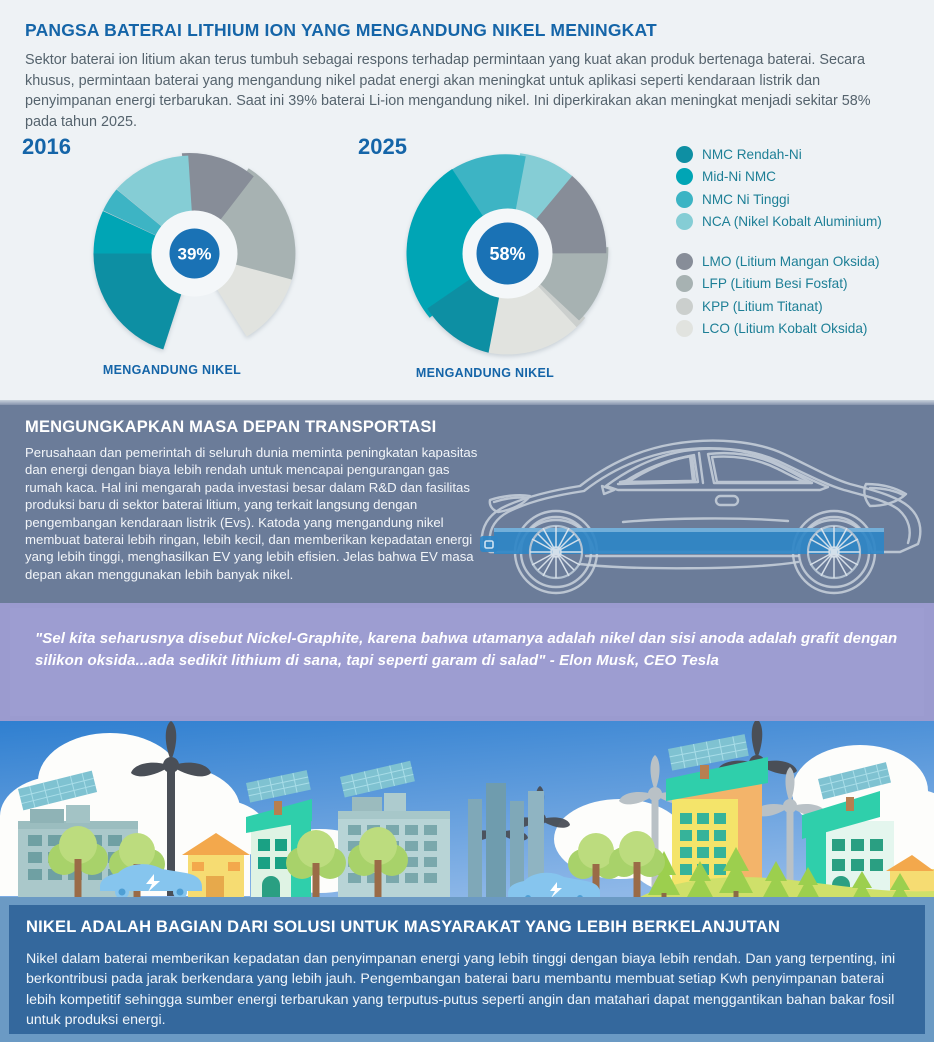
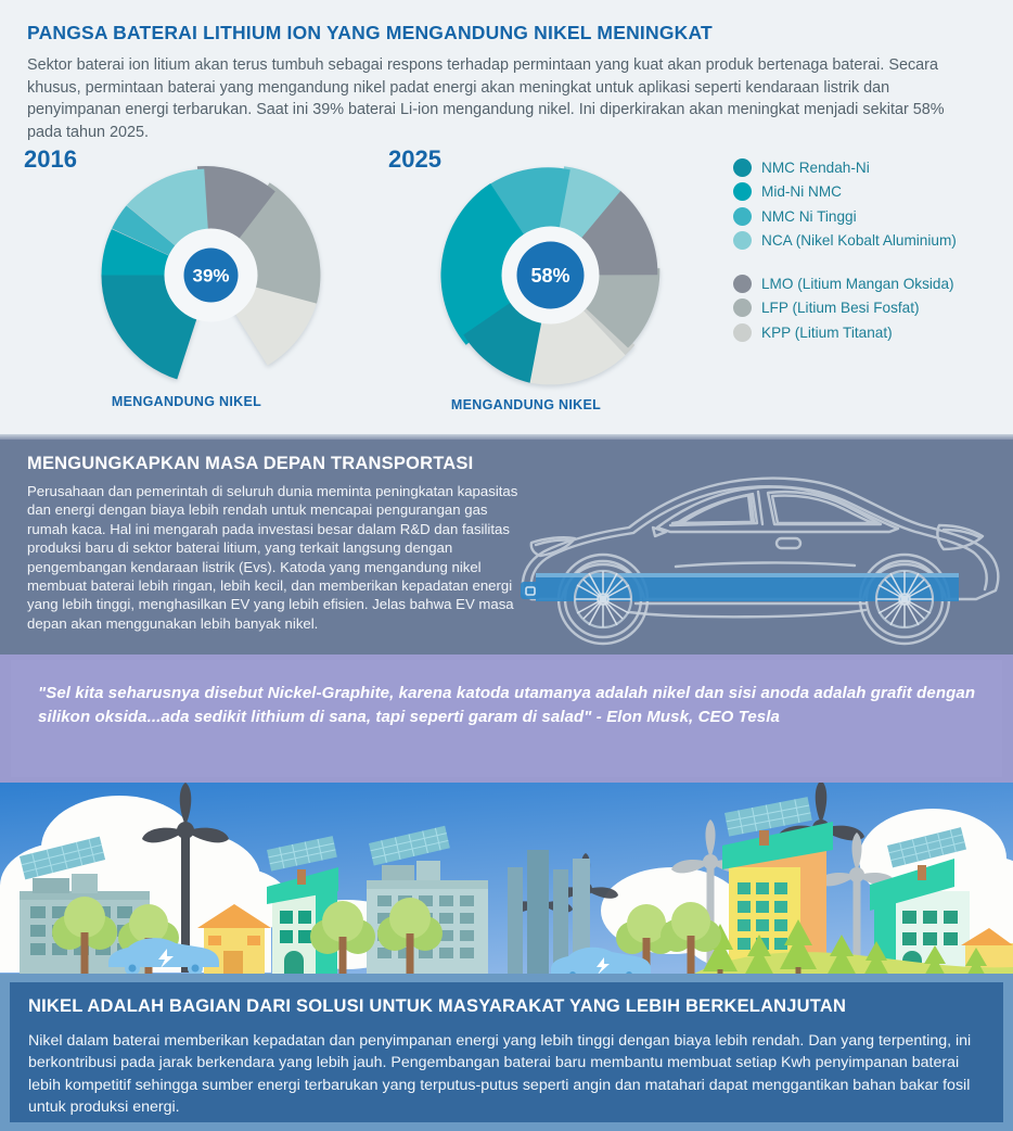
  PANGSA BATERAI LITHIUM ION YANG MENGANDUNG NIKEL MENINGKAT
  Sektor baterai ion litium akan terus tumbuh sebagai respons terhadap permintaan yang kuat akan produk bertenaga baterai. Secara khusus, permintaan baterai yang mengandung nikel padat energi akan meningkat untuk aplikasi seperti kendaraan listrik dan penyimpanan energi terbarukan. Saat ini 39% baterai Li-ion mengandung nikel. Ini diperkirakan akan meningkat menjadi sekitar 58% pada tahun 2025.
  2016
  2025
  39%
  58%
  MENGANDUNG NIKEL
  MENGANDUNG NIKEL
  NMC Rendah-Ni
  Mid-Ni NMC
  NMC Ni Tinggi
  NCA (Nikel Kobalt Aluminium)
  LMO (Litium Mangan Oksida)
  LFP (Litium Besi Fosfat)
  KPP (Litium Titanat)
- LCO (Litium Kobalt Oksida)
  MENGUNGKAPKAN MASA DEPAN TRANSPORTASI
  Perusahaan dan pemerintah di seluruh dunia meminta peningkatan kapasitas dan energi dengan biaya lebih rendah untuk mencapai pengurangan gas rumah kaca. Hal ini mengarah pada investasi besar dalam R&D dan fasilitas produksi baru di sektor baterai litium, yang terkait langsung dengan pengembangan kendaraan listrik (Evs). Katoda yang mengandung nikel membuat baterai lebih ringan, lebih kecil, dan memberikan kepadatan energi yang lebih tinggi, menghasilkan EV yang lebih efisien. Jelas bahwa EV masa depan akan menggunakan lebih banyak nikel.
- "Sel kita seharusnya disebut Nickel-Graphite, karena bahwa utamanya adalah nikel dan sisi anoda adalah grafit dengan silikon oksida...ada sedikit lithium di sana, tapi seperti garam di salad" - Elon Musk, CEO Tesla
+ "Sel kita seharusnya disebut Nickel-Graphite, karena katoda utamanya adalah nikel dan sisi anoda adalah grafit dengan silikon oksida...ada sedikit lithium di sana, tapi seperti garam di salad" - Elon Musk, CEO Tesla
  NIKEL ADALAH BAGIAN DARI SOLUSI UNTUK MASYARAKAT YANG LEBIH BERKELANJUTAN
  Nikel dalam baterai memberikan kepadatan dan penyimpanan energi yang lebih tinggi dengan biaya lebih rendah. Dan yang terpenting, ini berkontribusi pada jarak berkendara yang lebih jauh. Pengembangan baterai baru membantu membuat setiap Kwh penyimpanan baterai lebih kompetitif sehingga sumber energi terbarukan yang terputus-putus seperti angin dan matahari dapat menggantikan bahan bakar fosil untuk produksi energi.
